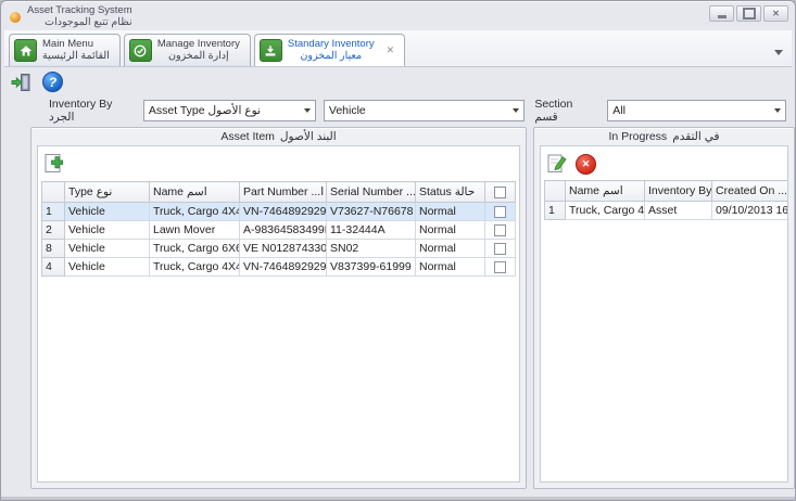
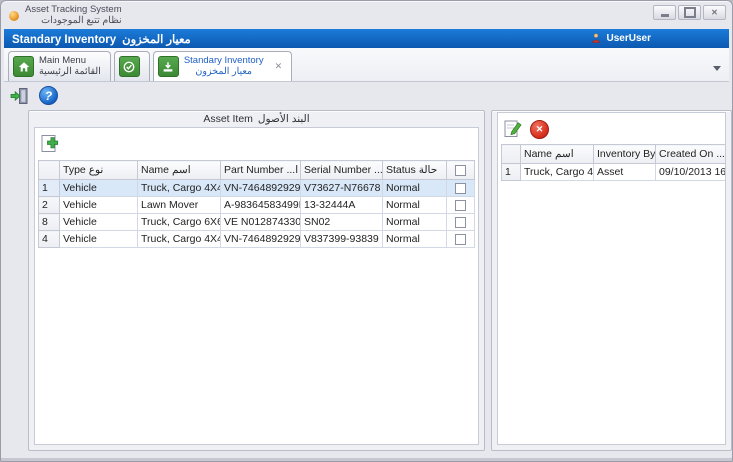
  Asset Tracking System
  نظام تتبع الموجودات
+ Standary Inventory معيار المخزون
+ UserUser
  Main Menu
  القائمة الرئيسية
- Manage Inventory
- إدارة المخزون
  Standary Inventory
  معيار المخزون
- Inventory By الجرد
- Asset Type نوع الأصول
- Vehicle
- Section قسم
- All
  Asset Item البند الأصول
  	Type نوع	Name اسم	Part Number ا...	Serial Number ...	Status حالة
  1	Vehicle	Truck, Cargo 4X4	VN-7464892929	V73627-N76678	Normal
- 2	Vehicle	Lawn Mover	A-98364583499	11-32444A	Normal
+ 2	Vehicle	Lawn Mover	A-98364583499	13-32444A	Normal
  8	Vehicle	Truck, Cargo 6X6	VE N012874330	SN02	Normal
- 4	Vehicle	Truck, Cargo 4X4	VN-7464892929	V837399-61999	Normal
+ 4	Vehicle	Truck, Cargo 4X4	VN-7464892929	V837399-93839	Normal
- In Progress في التقدم
  	Name اسم	Inventory By	Created On ...
  1	Truck, Cargo 4	Asset	09/10/2013 16
